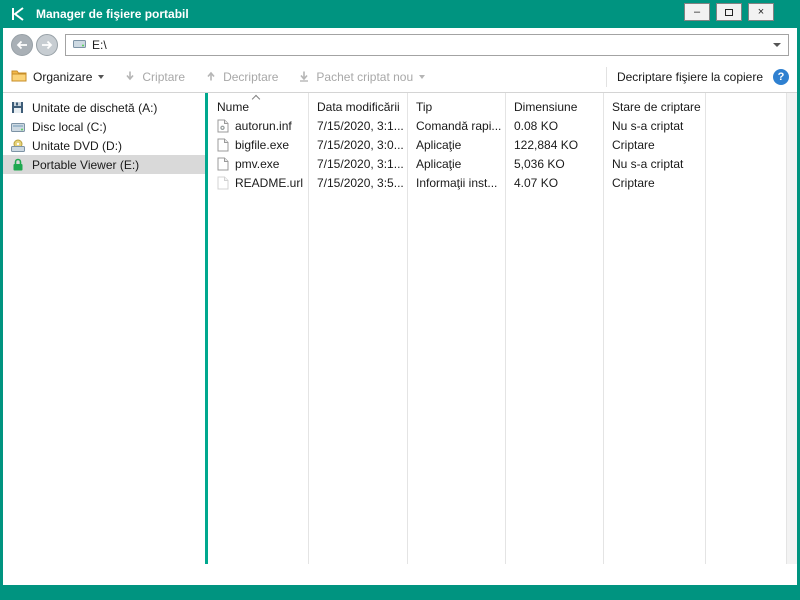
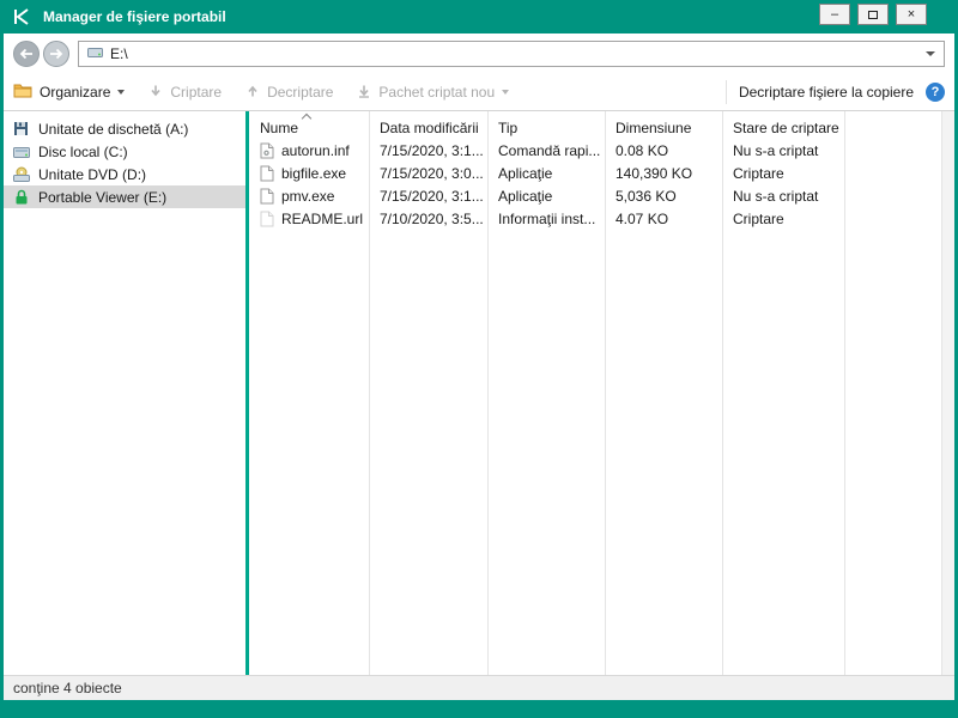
  Manager de fişiere portabil
  –
  ×
  E:\
  Organizare
  Criptare
  Decriptare
  Pachet criptat nou
  Decriptare fişiere la copiere
  ?
  Unitate de dischetă (A:)
  Disc local (C:)
  Unitate DVD (D:)
  Portable Viewer (E:)
  Nume
  Data modificării
  Tip
  Dimensiune
  Stare de criptare
  autorun.inf
  7/15/2020, 3:1...
  Comandă rapi...
  0.08 KO
  Nu s-a criptat
  bigfile.exe
  7/15/2020, 3:0...
  Aplicaţie
- 122,884 KO
+ 140,390 KO
  Criptare
  pmv.exe
  7/15/2020, 3:1...
  Aplicaţie
  5,036 KO
  Nu s-a criptat
  README.url
- 7/15/2020, 3:5...
+ 7/10/2020, 3:5...
  Informaţii inst...
  4.07 KO
  Criptare
+ conţine 4 obiecte
